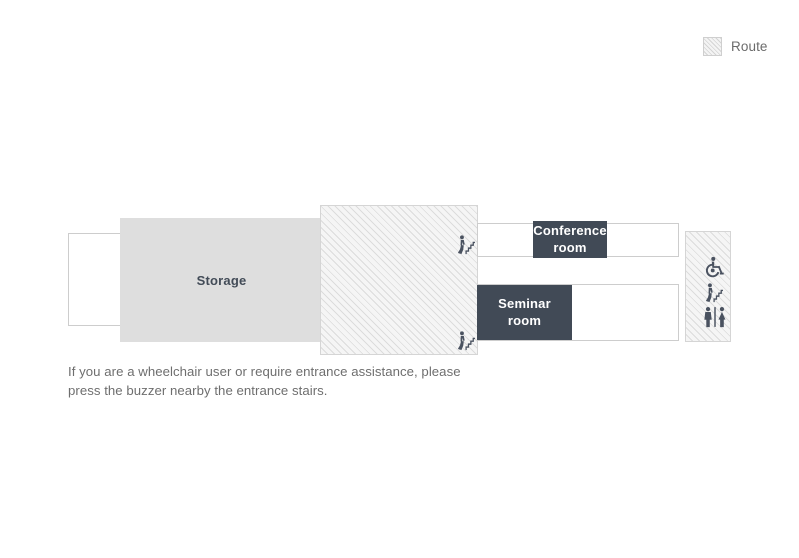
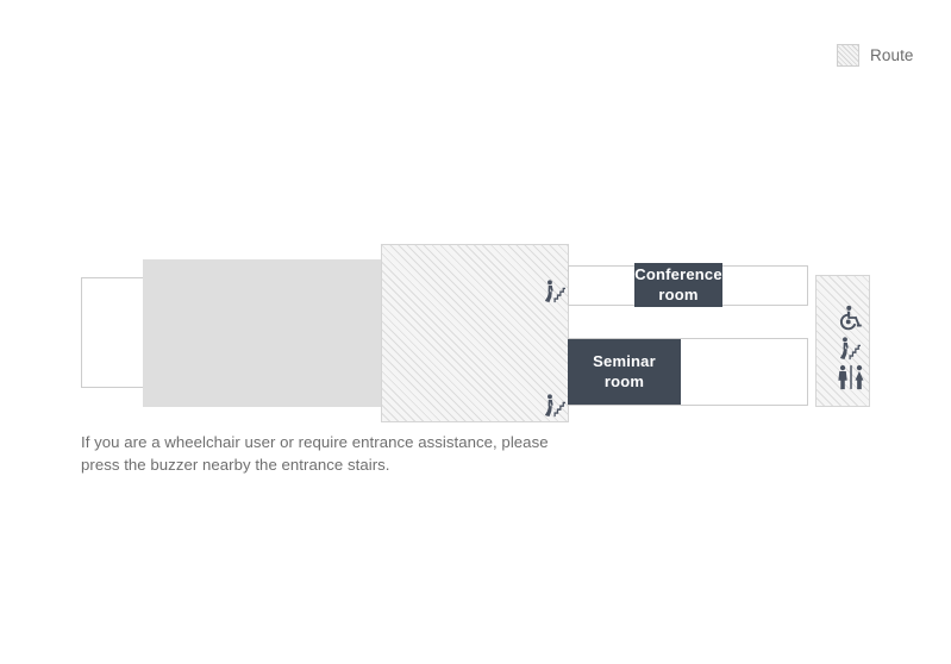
  Route
- Storage
  Conference
  room
  Seminar
  room
  If you are a wheelchair user or require entrance assistance, please press the buzzer nearby the entrance stairs.
